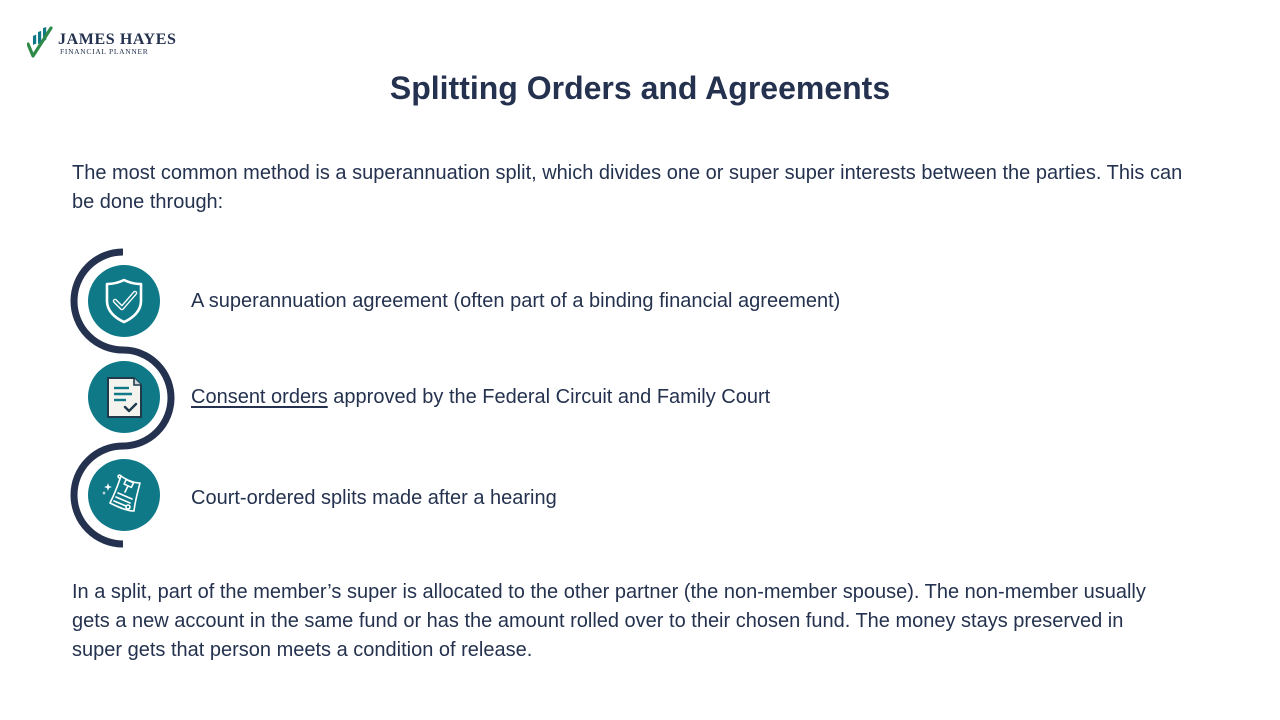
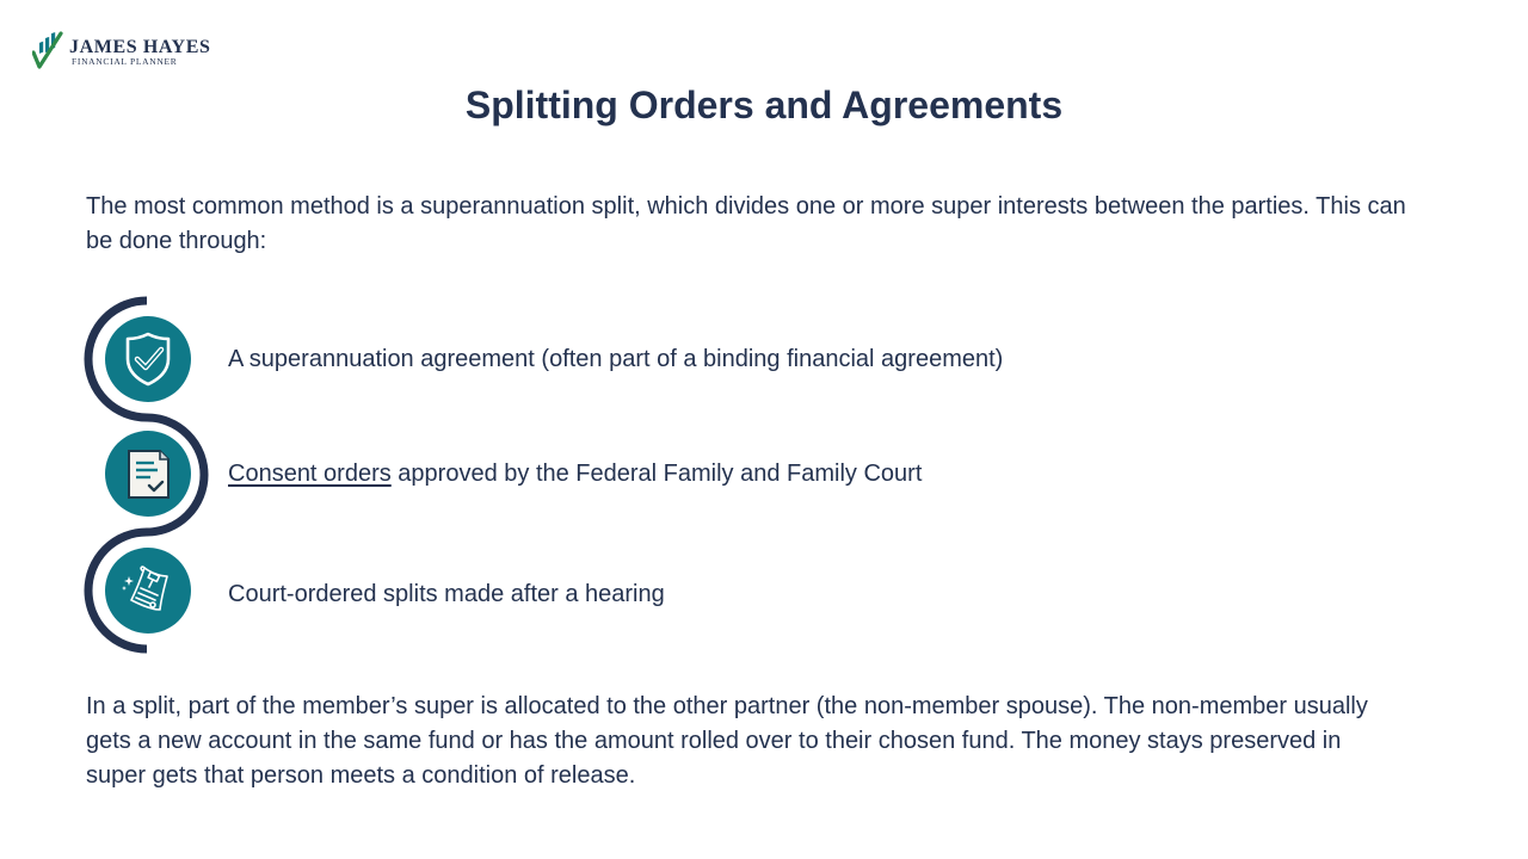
  JAMES HAYES
  FINANCIAL PLANNER
  Splitting Orders and Agreements
- The most common method is a superannuation split, which divides one or super super interests between the parties. This can be done through:
+ The most common method is a superannuation split, which divides one or more super interests between the parties. This can be done through:
  A superannuation agreement (often part of a binding financial agreement)
- Consent orders approved by the Federal Circuit and Family Court
+ Consent orders approved by the Federal Family and Family Court
  Court-ordered splits made after a hearing
  In a split, part of the member’s super is allocated to the other partner (the non-member spouse). The non-member usually gets a new account in the same fund or has the amount rolled over to their chosen fund. The money stays preserved in super gets that person meets a condition of release.
